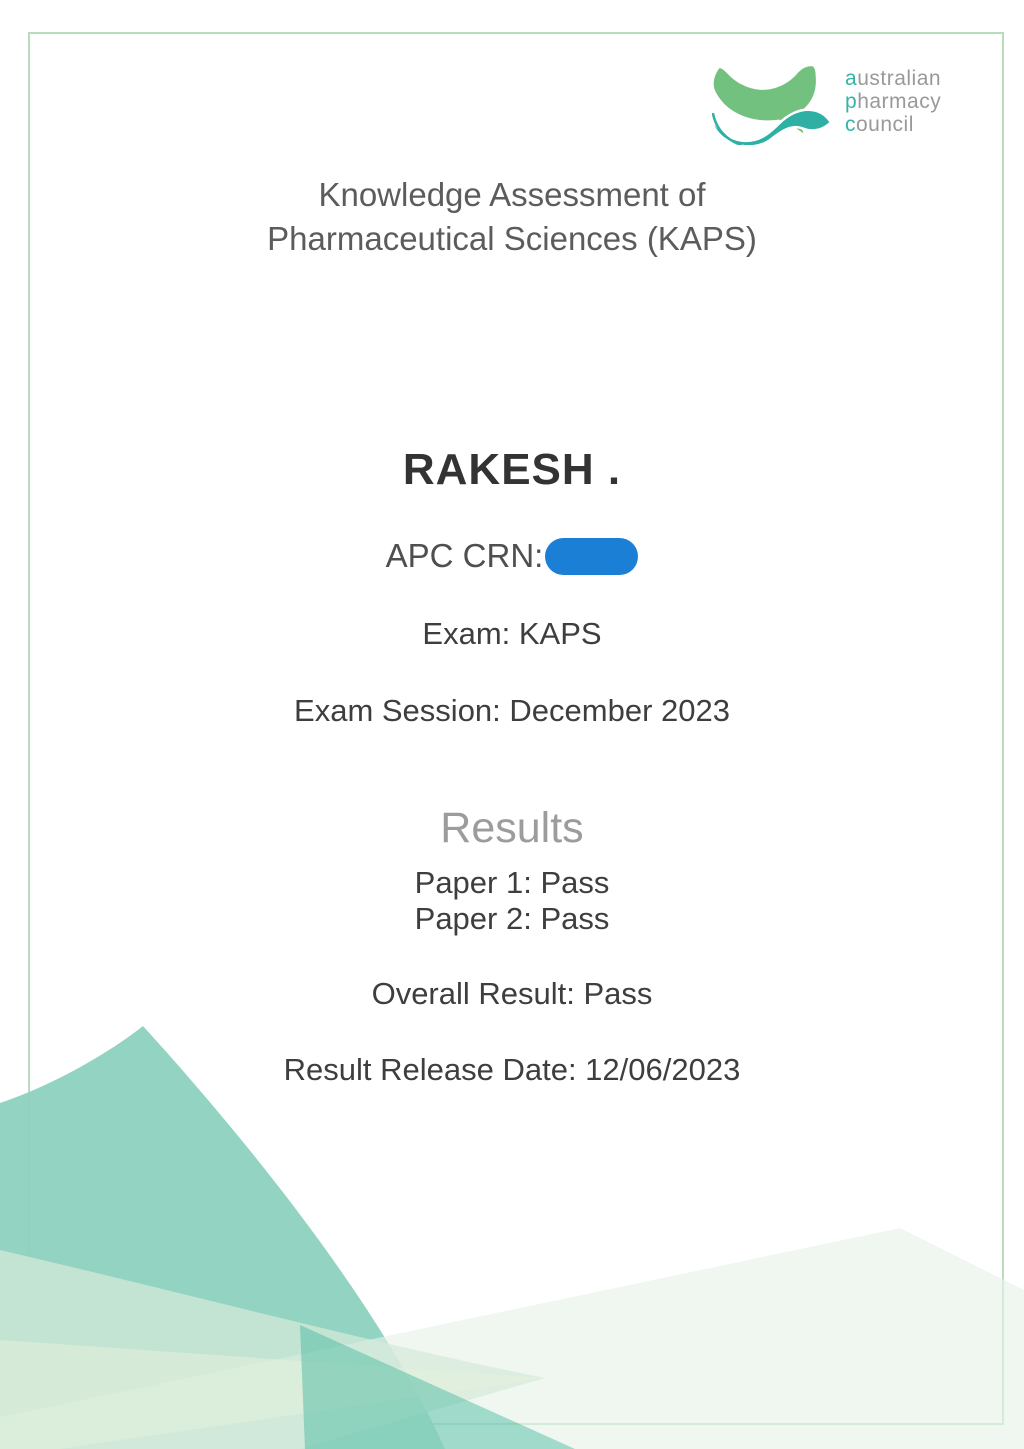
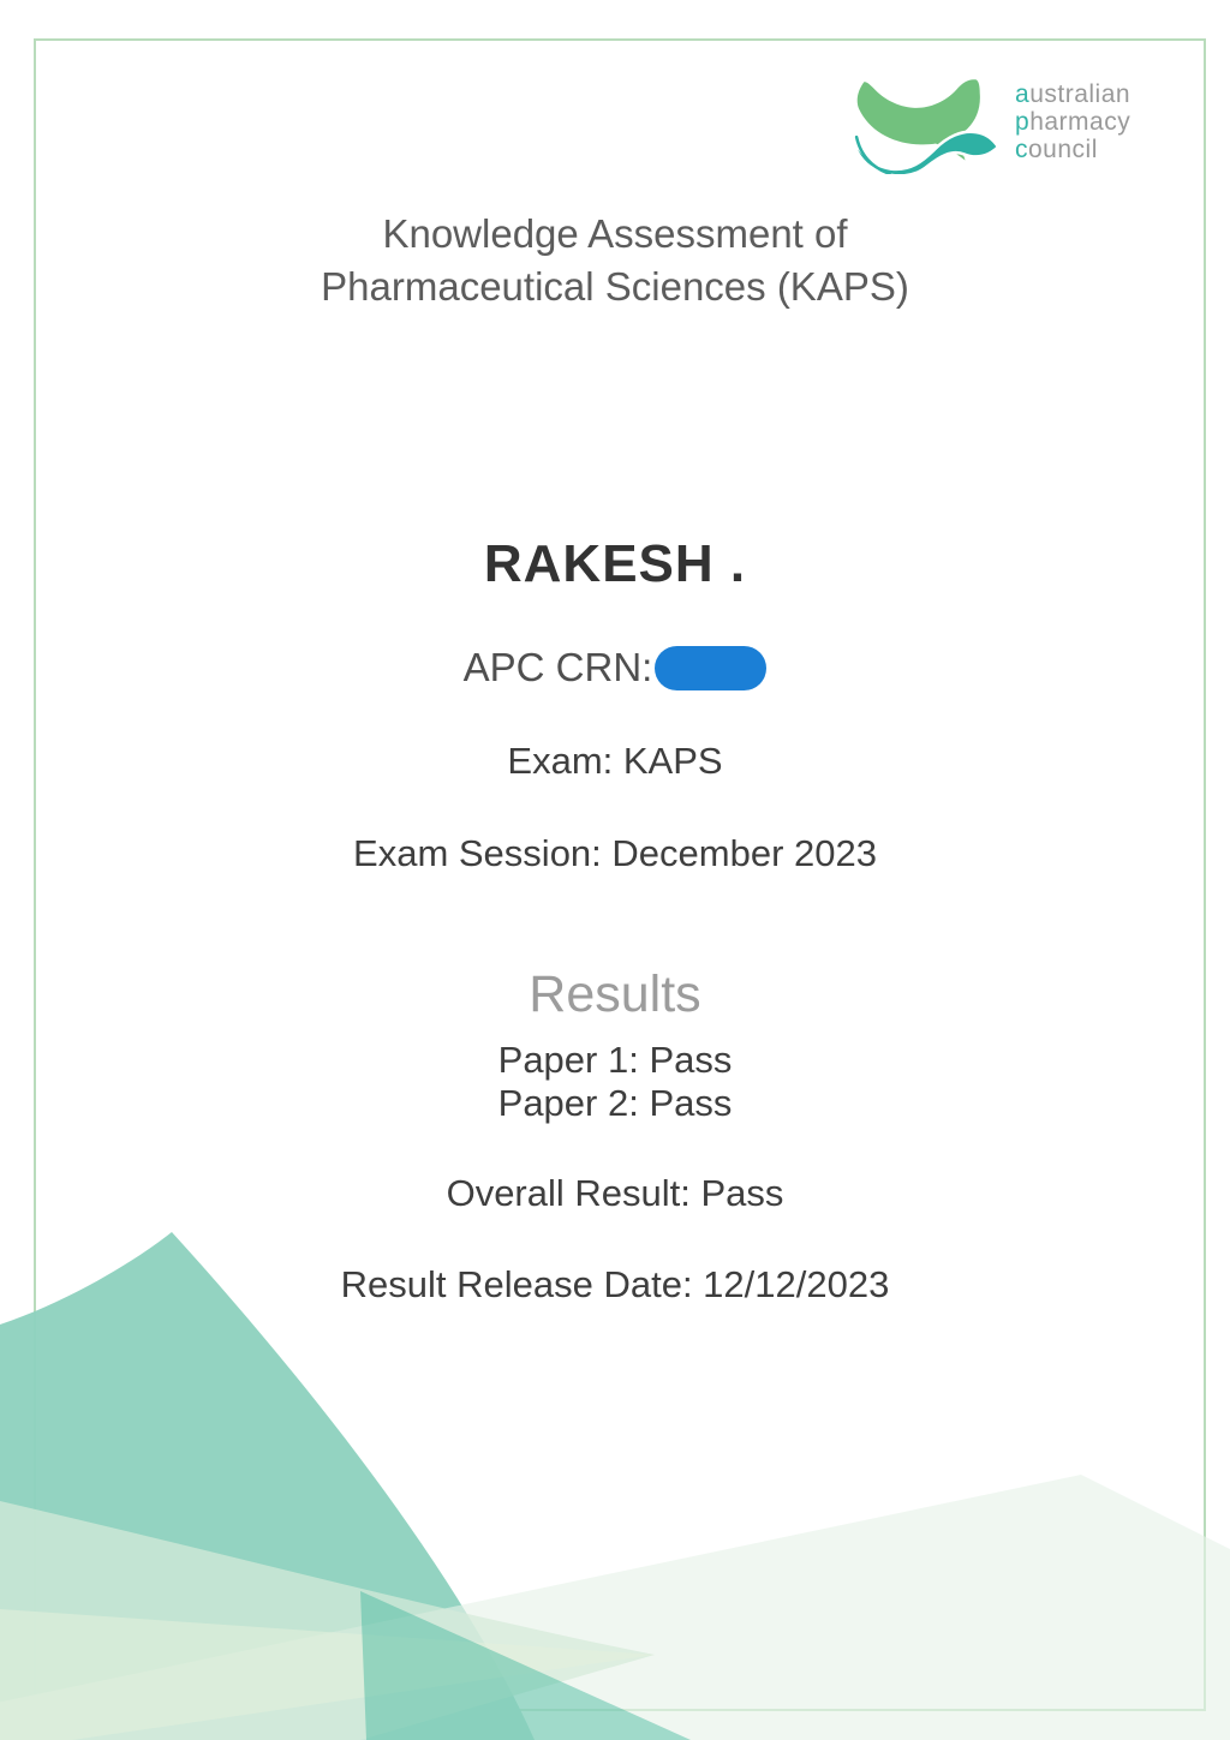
  australian
  pharmacy
  council
  Knowledge Assessment of
  Pharmaceutical Sciences (KAPS)
  RAKESH .
  APC CRN:
  Exam: KAPS
  Exam Session: December 2023
  Results
  Paper 1: Pass
  Paper 2: Pass
  Overall Result: Pass
- Result Release Date: 12/06/2023
+ Result Release Date: 12/12/2023
